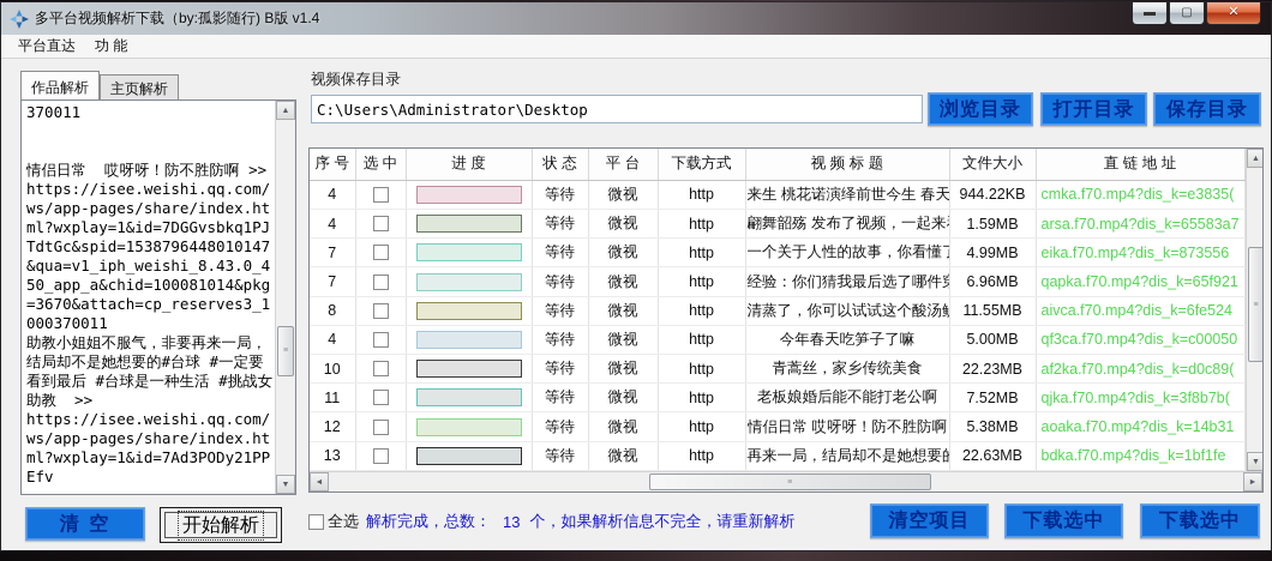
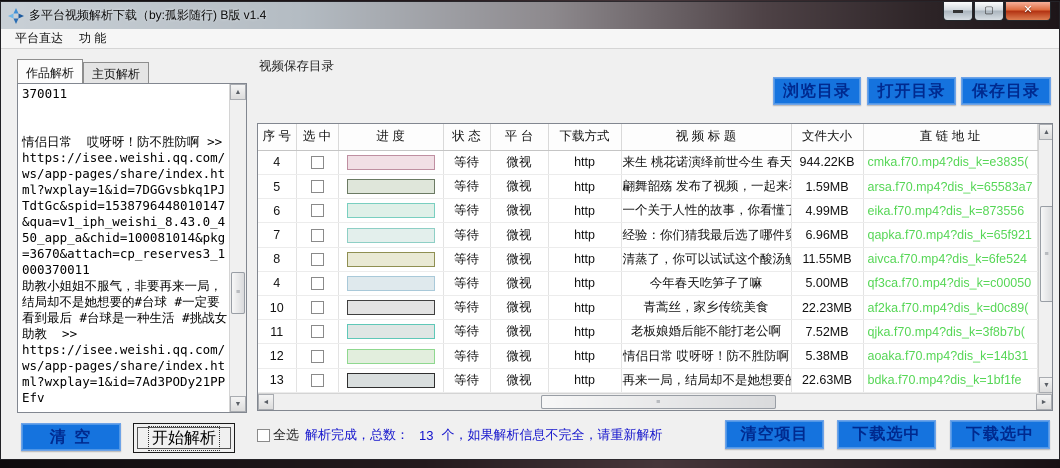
  多平台视频解析下载（by:孤影随行) B版 v1.4
  ▬
  ▢
  ✕
  平台直达
  功 能
  作品解析
  主页解析
  370011
  情侣日常 哎呀呀！防不胜防啊 >>
  https://isee.weishi.qq.com/ws/app-pages/share/index.html?wxplay=1&id=7DGGvsbkq1PJTdtGc&spid=1538796448010147&qua=v1_iph_weishi_8.43.0_450_app_a&chid=100081014&pkg=3670&attach=cp_reserves3_1000370011
  助教小姐姐不服气，非要再来一局，结局却不是她想要的#台球 #一定要看到最后 #台球是一种生活 #挑战女助教 >>
  https://isee.weishi.qq.com/ws/app-pages/share/index.html?wxplay=1&id=7Ad3PODy21PPEfv
  清 空
  开始解析
  视频保存目录
- C:\Users\Administrator\Desktop
  浏览目录
  打开目录
  保存目录
  序 号	选 中	进 度	状 态	平 台	下载方式	视 频 标 题	文件大小	直 链 地 址
  4			等待	微视	http	来生 桃花诺演绎前世今生 春天	944.22KB	cmka.f70.mp4?dis_k=e3835(
- 4			等待	微视	http	翩舞韶殇 发布了视频，一起来	1.59MB	arsa.f70.mp4?dis_k=65583a7
+ 5			等待	微视	http	翩舞韶殇 发布了视频，一起来	1.59MB	arsa.f70.mp4?dis_k=65583a7
- 7			等待	微视	http	一个关于人性的故事，你看懂	4.99MB	eika.f70.mp4?dis_k=873556
+ 6			等待	微视	http	一个关于人性的故事，你看懂	4.99MB	eika.f70.mp4?dis_k=873556
  7			等待	微视	http	经验：你们猜我最后选了哪件	6.96MB	qapka.f70.mp4?dis_k=65f921
  8			等待	微视	http	清蒸了，你可以试试这个酸汤	11.55MB	aivca.f70.mp4?dis_k=6fe524
  4			等待	微视	http	今年春天吃笋子了嘛	5.00MB	qf3ca.f70.mp4?dis_k=c00050
  10			等待	微视	http	青蒿丝，家乡传统美食	22.23MB	af2ka.f70.mp4?dis_k=d0c89(
  11			等待	微视	http	老板娘婚后能不能打老公啊	7.52MB	qjka.f70.mp4?dis_k=3f8b7b(
  12			等待	微视	http	情侣日常 哎呀呀！防不胜防啊	5.38MB	aoaka.f70.mp4?dis_k=14b31
  13			等待	微视	http	再来一局，结局却不是她想要	22.63MB	bdka.f70.mp4?dis_k=1bf1fe
  全选
  解析完成，总数：
  13
  个，如果解析信息不完全，请重新解析
  清空项目
  下载选中
  下载选中
